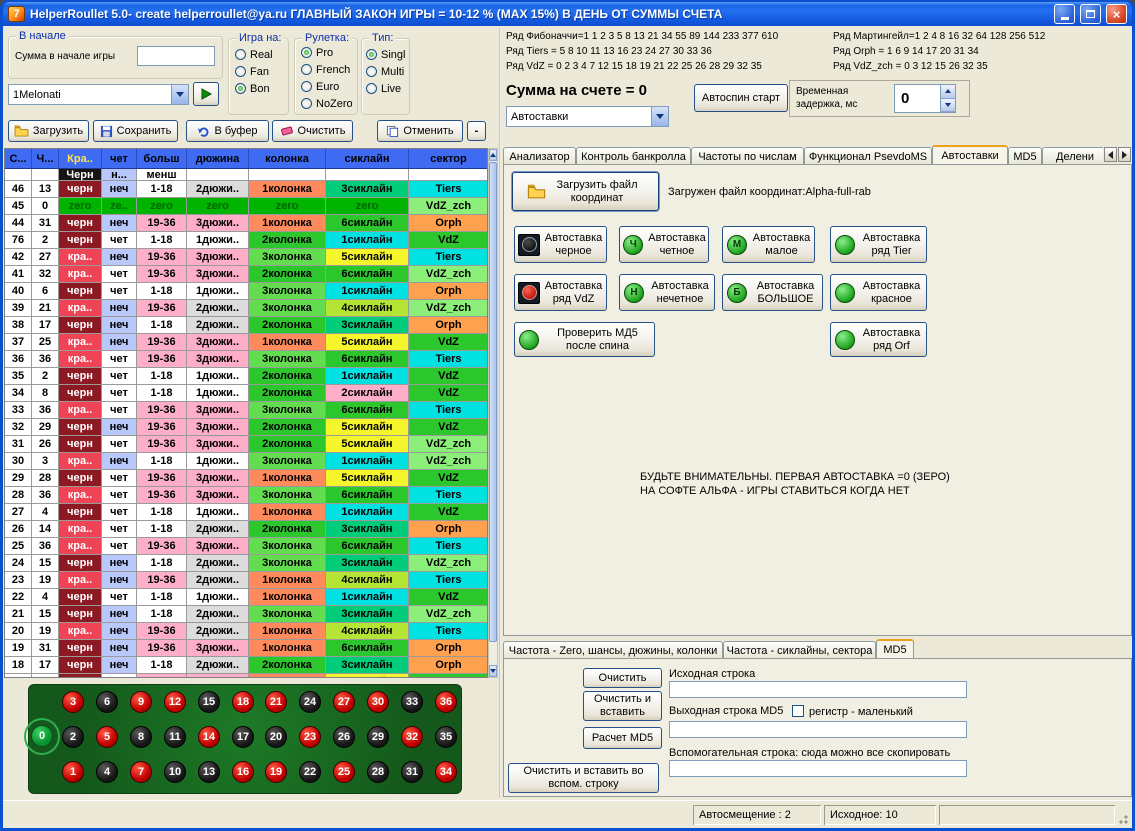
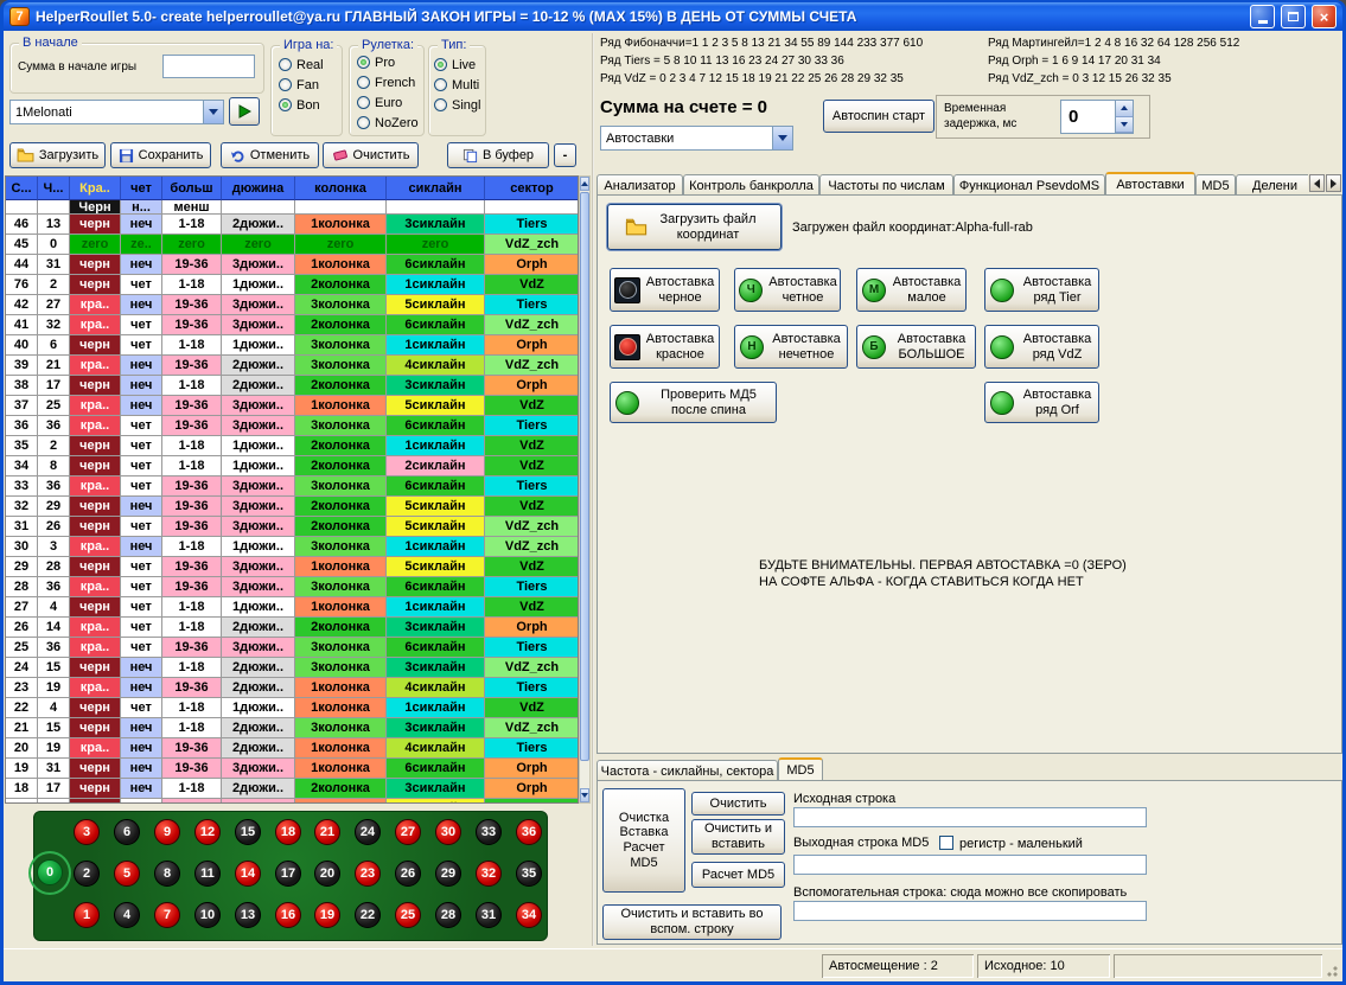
  7
  HelperRoullet 5.0- create helperroullet@ya.ru ГЛАВНЫЙ ЗАКОН ИГРЫ = 10-12 % (MAX 15%) В ДЕНЬ ОТ СУММЫ СЧЕТА
  ×
  В начале
  Сумма в начале игры
  Игра на:
  Real
  Fan
  Bon
  Рулетка:
  Pro
  French
  Euro
  NoZero
  Тип:
- Singl
+ Live
  Multi
- Live
+ Singl
  1Melonati
  Загрузить
  Сохранить
- В буфер
+ Отменить
  Очистить
- Отменить
+ В буфер
  -
  С...
  Ч...
  Кра..
  чет
  больш
  дюжина
  колонка
  сиклайн
  сектор
  Черн
  н...
  менш
  46
  13
  черн
  неч
  1-18
  2дюжи..
  1колонка
  3сиклайн
  Tiers
  45
  0
  zero
  ze..
  zero
  zero
  zero
  zero
  VdZ_zch
  44
  31
  черн
  неч
  19-36
  3дюжи..
  1колонка
  6сиклайн
  Orph
  76
  2
  черн
  чет
  1-18
  1дюжи..
  2колонка
  1сиклайн
  VdZ
  42
  27
  кра..
  неч
  19-36
  3дюжи..
  3колонка
  5сиклайн
  Tiers
  41
  32
  кра..
  чет
  19-36
  3дюжи..
  2колонка
  6сиклайн
  VdZ_zch
  40
  6
  черн
  чет
  1-18
  1дюжи..
  3колонка
  1сиклайн
  Orph
  39
  21
  кра..
  неч
  19-36
  2дюжи..
  3колонка
  4сиклайн
  VdZ_zch
  38
  17
  черн
  неч
  1-18
  2дюжи..
  2колонка
  3сиклайн
  Orph
  37
  25
  кра..
  неч
  19-36
  3дюжи..
  1колонка
  5сиклайн
  VdZ
  36
  36
  кра..
  чет
  19-36
  3дюжи..
  3колонка
  6сиклайн
  Tiers
  35
  2
  черн
  чет
  1-18
  1дюжи..
  2колонка
  1сиклайн
  VdZ
  34
  8
  черн
  чет
  1-18
  1дюжи..
  2колонка
  2сиклайн
  VdZ
  33
  36
  кра..
  чет
  19-36
  3дюжи..
  3колонка
  6сиклайн
  Tiers
  32
  29
  черн
  неч
  19-36
  3дюжи..
  2колонка
  5сиклайн
  VdZ
  31
  26
  черн
  чет
  19-36
  3дюжи..
  2колонка
  5сиклайн
  VdZ_zch
  30
  3
  кра..
  неч
  1-18
  1дюжи..
  3колонка
  1сиклайн
  VdZ_zch
  29
  28
  черн
  чет
  19-36
  3дюжи..
  1колонка
  5сиклайн
  VdZ
  28
  36
  кра..
  чет
  19-36
  3дюжи..
  3колонка
  6сиклайн
  Tiers
  27
  4
  черн
  чет
  1-18
  1дюжи..
  1колонка
  1сиклайн
  VdZ
  26
  14
  кра..
  чет
  1-18
  2дюжи..
  2колонка
  3сиклайн
  Orph
  25
  36
  кра..
  чет
  19-36
  3дюжи..
  3колонка
  6сиклайн
  Tiers
  24
  15
  черн
  неч
  1-18
  2дюжи..
  3колонка
  3сиклайн
  VdZ_zch
  23
  19
  кра..
  неч
  19-36
  2дюжи..
  1колонка
  4сиклайн
  Tiers
  22
  4
  черн
  чет
  1-18
  1дюжи..
  1колонка
  1сиклайн
  VdZ
  21
  15
  черн
  неч
  1-18
  2дюжи..
  3колонка
  3сиклайн
  VdZ_zch
  20
  19
  кра..
  неч
  19-36
  2дюжи..
  1колонка
  4сиклайн
  Tiers
  19
  31
  черн
  неч
  19-36
  3дюжи..
  1колонка
  6сиклайн
  Orph
  18
  17
  черн
  неч
  1-18
  2дюжи..
  2колонка
  3сиклайн
  Orph
  0
  3
  6
  9
  12
  15
  18
  21
  24
  27
  30
  33
  36
  2
  5
  8
  11
  14
  17
  20
  23
  26
  29
  32
  35
  1
  4
  7
  10
  13
  16
  19
  22
  25
  28
  31
  34
  Ряд Фибоначчи=1 1 2 3 5 8 13 21 34 55 89 144 233 377 610
  Ряд Tiers = 5 8 10 11 13 16 23 24 27 30 33 36
  Ряд VdZ = 0 2 3 4 7 12 15 18 19 21 22 25 26 28 29 32 35
  Ряд Мартингейл=1 2 4 8 16 32 64 128 256 512
  Ряд Orph = 1 6 9 14 17 20 31 34
  Ряд VdZ_zch = 0 3 12 15 26 32 35
  Сумма на счете = 0
  Автоспин старт
  Временная задержка, мс
  0
  Автоставки
  Анализатор
  Контроль банкролла
  Частоты по числам
  Функционал PsevdoMS
  Автоставки
  MD5
  Делени
  Загрузить файл координат
  Загружен файл координат:Alpha-full-rab
  БУДЬТЕ ВНИМАТЕЛЬНЫ. ПЕРВАЯ АВТОСТАВКА =0 (ЗЕРО)
- НА СОФТЕ АЛЬФА - ИГРЫ СТАВИТЬСЯ КОГДА НЕТ
+ НА СОФТЕ АЛЬФА - КОГДА СТАВИТЬСЯ КОГДА НЕТ
  Автоставка черное
  Ч
  Автоставка четное
  М
  Автоставка малое
  Автоставка ряд Tier
- Автоставка ряд VdZ
+ Автоставка красное
  Н
  Автоставка нечетное
  Б
  Автоставка БОЛЬШОЕ
- Автоставка красное
+ Автоставка ряд VdZ
  Проверить МД5 после спина
  Автоставка ряд Orf
- Частота - Zero, шансы, дюжины, колонки
  Частота - сиклайны, сектора
  MD5
+ Очистка Вставка Расчет MD5
  Очистить
  Очистить и вставить
  Расчет MD5
  Исходная строка
  Выходная строка MD5
  регистр - маленький
  Вспомогательная строка: сюда можно все скопировать
  Очистить и вставить во вспом. строку
  Автосмещение : 2
  Исходное: 10
